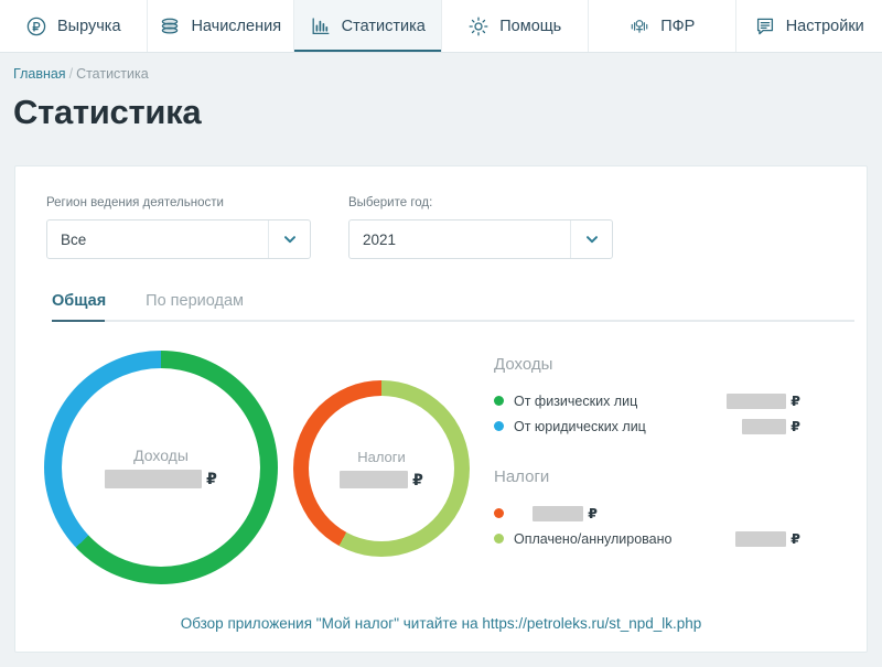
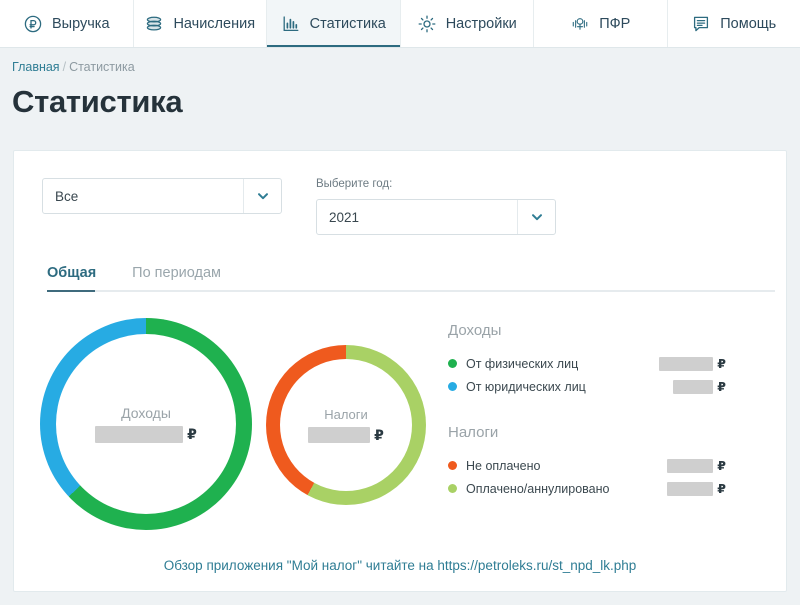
  Выручка
  Начисления
  Статистика
- Помощь
+ Настройки
  ПФР
- Настройки
+ Помощь
  Главная
  /
  Статистика
  Статистика
- Регион ведения деятельности
  Все
  Выберите год:
  2021
  Общая
  По периодам
  Доходы
  ₽
  Налоги
  ₽
  Доходы
  От физических лиц
  ₽
  От юридических лиц
  ₽
  Налоги
+ Не оплачено
  ₽
  Оплачено/аннулировано
  ₽
  Обзор приложения "Мой налог" читайте на https://petroleks.ru/st_npd_lk.php
